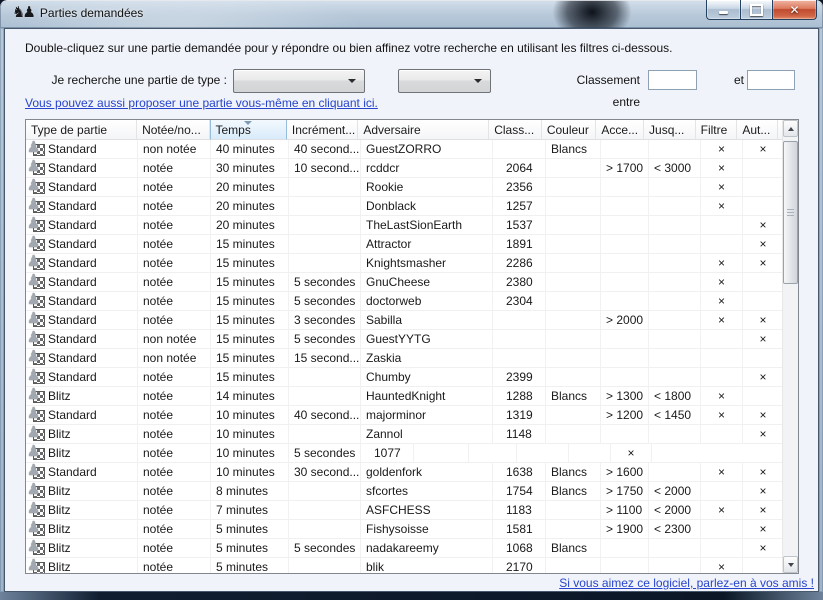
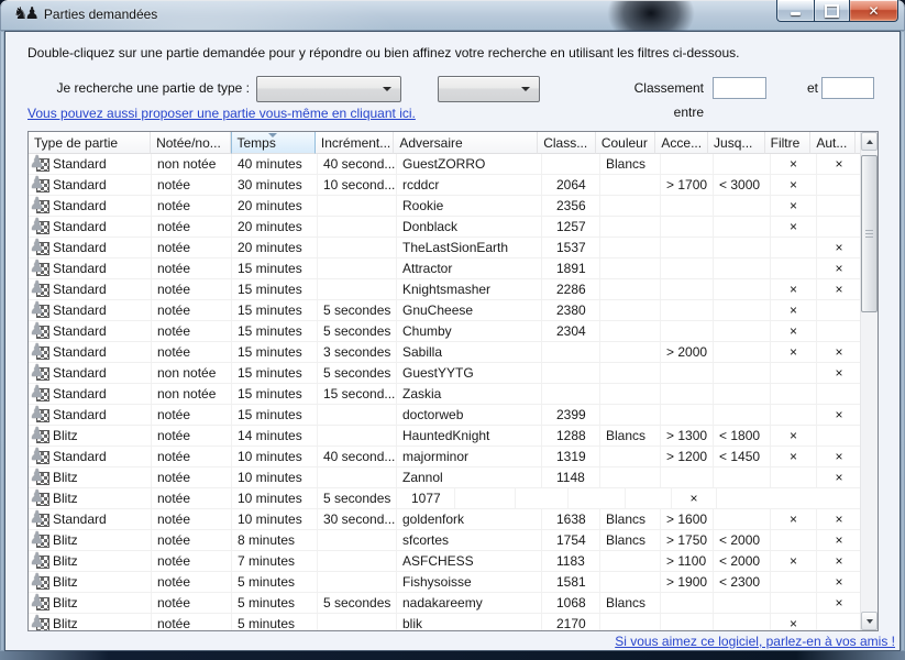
  ♞♟
  Parties demandées
  ✕
  Double-cliquez sur une partie demandée pour y répondre ou bien affinez votre recherche en utilisant les filtres ci-dessous.
  Je recherche une partie de type :
  Classement entre
  et
  Vous pouvez aussi proposer une partie vous-même en cliquant ici.
  Type de partie
  Notée/no...
  Temps
  Incrément...
  Adversaire
  Class...
  Couleur
  Acce...
  Jusq...
  Filtre
  Aut...
  ♟
  Standard
  non notée
  40 minutes
  40 second...
  GuestZORRO
  Blancs
  ×
  ×
  ♟
  Standard
  notée
  30 minutes
  10 second...
  rcddcr
  2064
  > 1700
  < 3000
  ×
  ♟
  Standard
  notée
  20 minutes
  Rookie
  2356
  ×
  ♟
  Standard
  notée
  20 minutes
  Donblack
  1257
  ×
  ♟
  Standard
  notée
  20 minutes
  TheLastSionEarth
  1537
  ×
  ♟
  Standard
  notée
  15 minutes
  Attractor
  1891
  ×
  ♟
  Standard
  notée
  15 minutes
  Knightsmasher
  2286
  ×
  ×
  ♟
  Standard
  notée
  15 minutes
  5 secondes
  GnuCheese
  2380
  ×
  ♟
  Standard
  notée
  15 minutes
  5 secondes
- doctorweb
+ Chumby
  2304
  ×
  ♟
  Standard
  notée
  15 minutes
  3 secondes
  Sabilla
  > 2000
  ×
  ×
  ♟
  Standard
  non notée
  15 minutes
  5 secondes
  GuestYYTG
  ×
  ♟
  Standard
  non notée
  15 minutes
  15 second...
  Zaskia
  ♟
  Standard
  notée
  15 minutes
- Chumby
+ doctorweb
  2399
  ×
  ♟
  Blitz
  notée
  14 minutes
  HauntedKnight
  1288
  Blancs
  > 1300
  < 1800
  ×
  ♟
  Standard
  notée
  10 minutes
  40 second...
  majorminor
  1319
  > 1200
  < 1450
  ×
  ×
  ♟
  Blitz
  notée
  10 minutes
  Zannol
  1148
  ×
  ♟
  Blitz
  notée
  10 minutes
  5 secondes
  1077
  ×
  ♟
  Standard
  notée
  10 minutes
  30 second...
  goldenfork
  1638
  Blancs
  > 1600
  ×
  ×
  ♟
  Blitz
  notée
  8 minutes
  sfcortes
  1754
  Blancs
  > 1750
  < 2000
  ×
  ♟
  Blitz
  notée
  7 minutes
  ASFCHESS
  1183
  > 1100
  < 2000
  ×
  ×
  ♟
  Blitz
  notée
  5 minutes
  Fishysoisse
  1581
  > 1900
  < 2300
  ×
  ♟
  Blitz
  notée
  5 minutes
  5 secondes
  nadakareemy
  1068
  Blancs
  ×
  ♟
  Blitz
  notée
  5 minutes
  blik
  2170
  ×
  Si vous aimez ce logiciel, parlez-en à vos amis !
